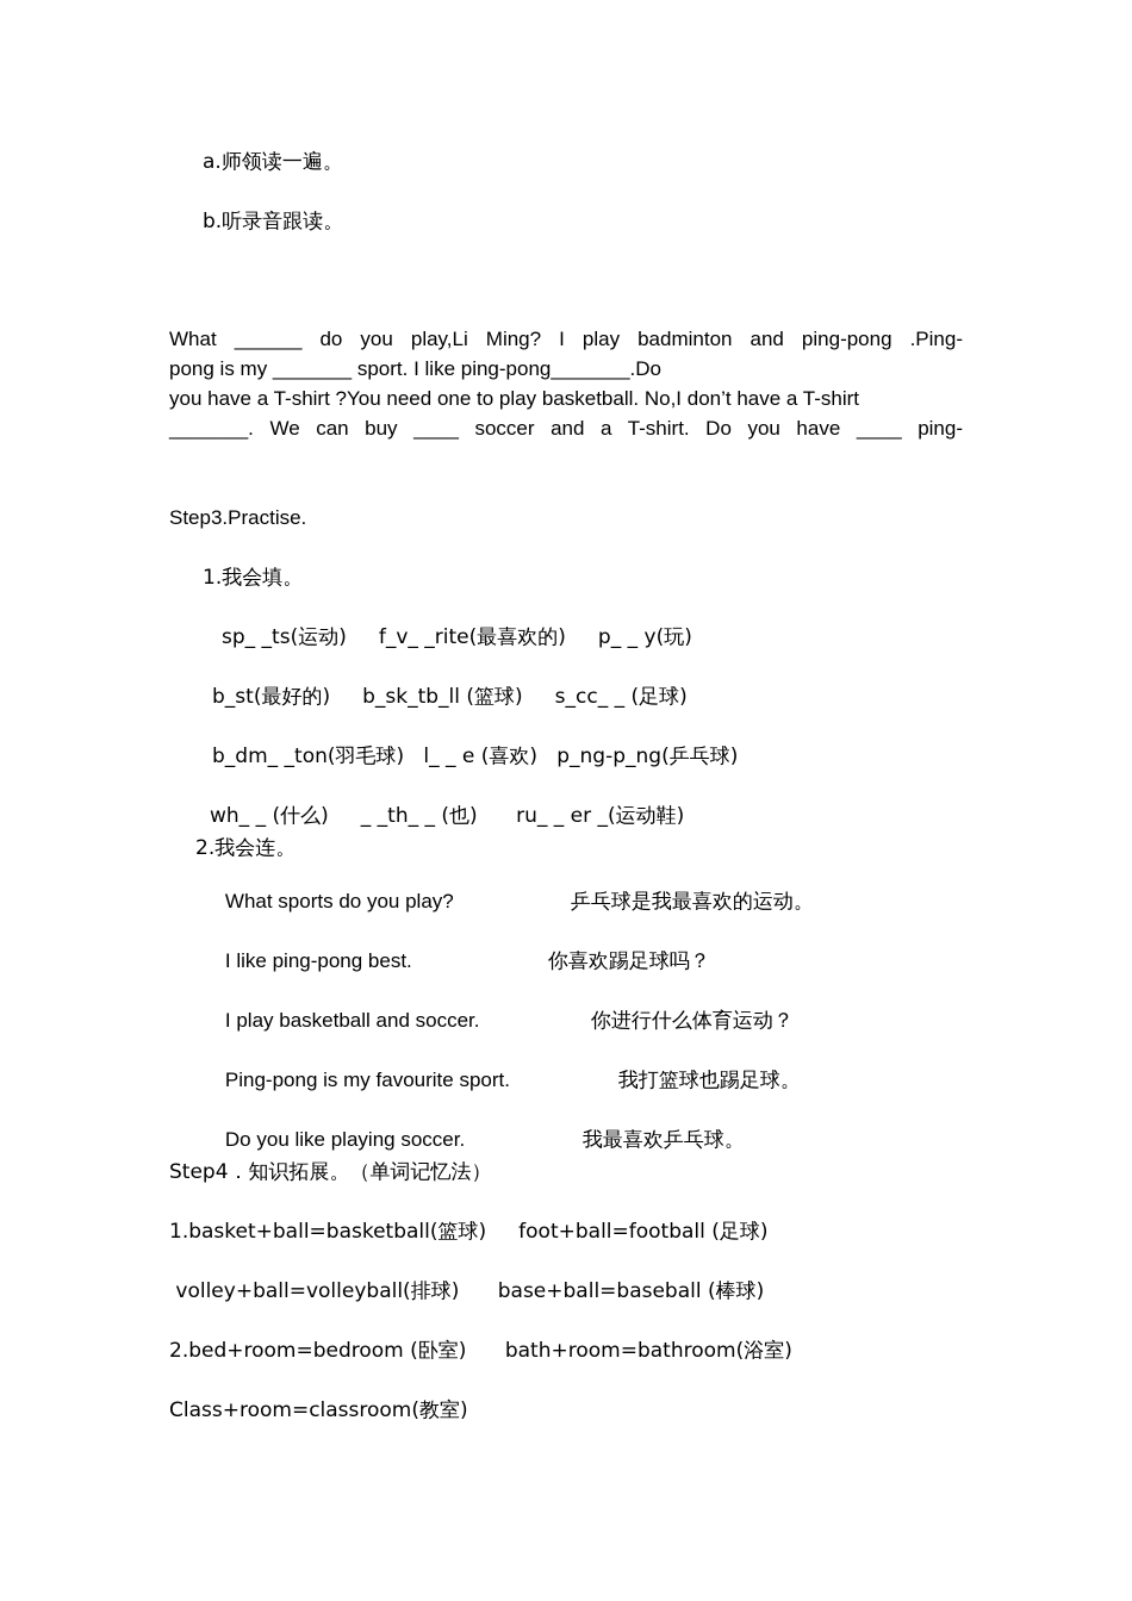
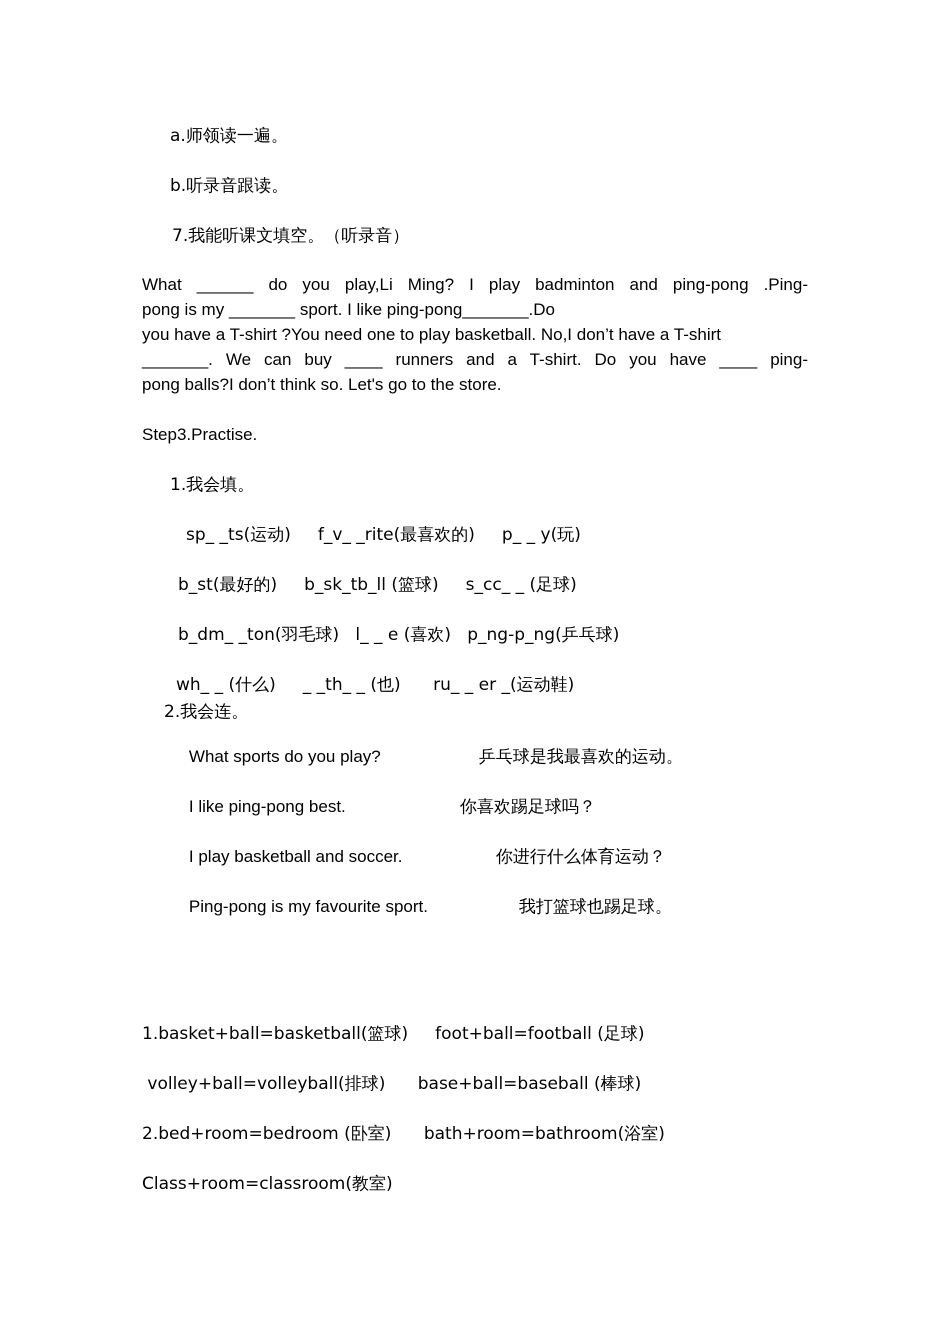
  a.师领读一遍。
  b.听录音跟读。
+ 7.我能听课文填空。（听录音）
  What ______ do you play,Li Ming? I play badminton and ping-pong .Ping-
  pong is my _______ sport. I like ping-pong_______.Do
  you have a T-shirt ?You need one to play basketball. No,I don’t have a T-shirt
- _______. We can buy ____ soccer and a T-shirt. Do you have ____ ping-
+ _______. We can buy ____ runners and a T-shirt. Do you have ____ ping-
+ pong balls?I don’t think so. Let's go to the store.
  Step3.Practise.
  1.我会填。
  sp_ _ts(运动) f_v_ _rite(最喜欢的) p_ _ y(玩)
  b_st(最好的) b_sk_tb_ll (篮球) s_cc_ _ (足球)
  b_dm_ _ton(羽毛球) l_ _ e (喜欢) p_ng-p_ng(乒乓球)
  wh_ _ (什么) _ _th_ _ (也) ru_ _ er _(运动鞋)
  2.我会连。
  What sports do you play? 乒乓球是我最喜欢的运动。
  I like ping-pong best. 你喜欢踢足球吗？
  I play basketball and soccer. 你进行什么体育运动？
  Ping-pong is my favourite sport. 我打篮球也踢足球。
- Do you like playing soccer. 我最喜欢乒乓球。
- Step4．知识拓展。（单词记忆法）
  1.basket+ball=basketball(篮球) foot+ball=football (足球)
  volley+ball=volleyball(排球) base+ball=baseball (棒球)
  2.bed+room=bedroom (卧室) bath+room=bathroom(浴室)
  Class+room=classroom(教室)
